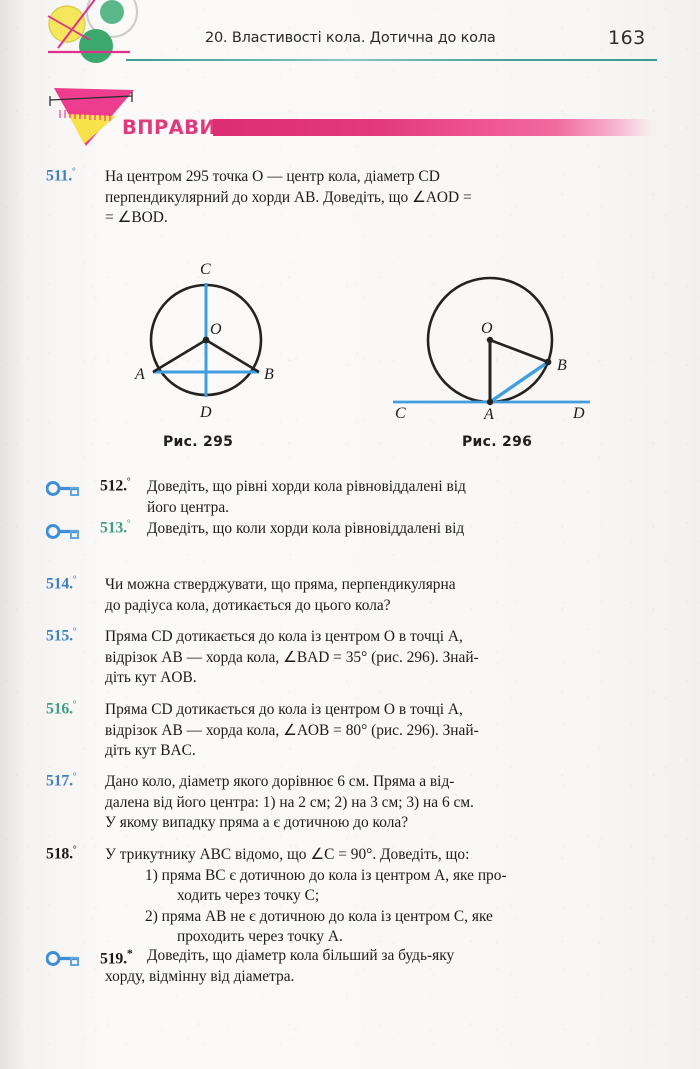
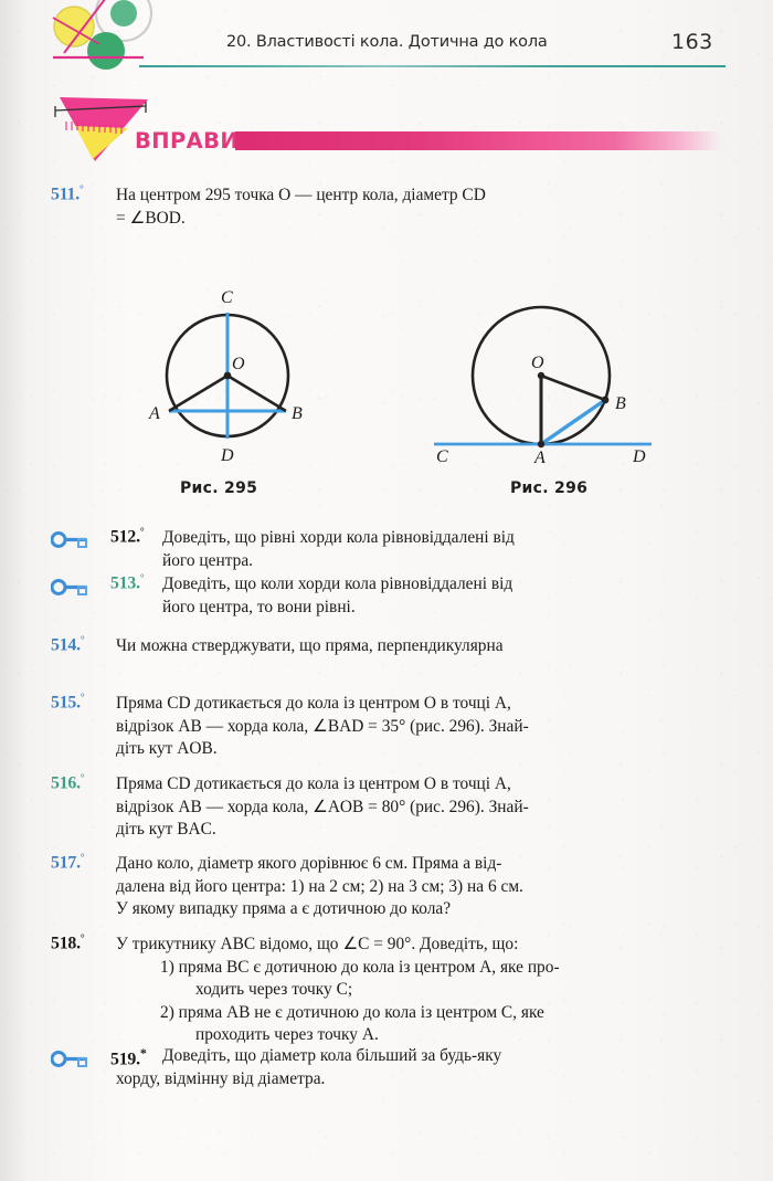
  20. Властивості кола. Дотична до кола
  163
  ВПРАВИ
  511.°
  На центром 295 точка O — центр кола, діаметр CD
- перпендикулярний до хорди AB. Доведіть, що ∠AOD =
  = ∠BOD.
  C
  O
  A
  B
  D
  Рис. 295
  O
  B
  C
  A
  D
  Рис. 296
  512.°
  Доведіть, що рівні хорди кола рівновіддалені від
  його центра.
  513.°
  Доведіть, що коли хорди кола рівновіддалені від
+ його центра, то вони рівні.
  514.°
  Чи можна стверджувати, що пряма, перпендикулярна
- до радіуса кола, дотикається до цього кола?
  515.°
  Пряма CD дотикається до кола із центром O в точці A,
  відрізок AB — хорда кола, ∠BAD = 35° (рис. 296). Знай-
  діть кут AOB.
  516.°
  Пряма CD дотикається до кола із центром O в точці A,
  відрізок AB — хорда кола, ∠AOB = 80° (рис. 296). Знай-
  діть кут BAC.
  517.°
  Дано коло, діаметр якого дорівнює 6 см. Пряма a від-
  далена від його центра: 1) на 2 см; 2) на 3 см; 3) на 6 см.
  У якому випадку пряма a є дотичною до кола?
  518.°
  У трикутнику ABC відомо, що ∠C = 90°. Доведіть, що:
  1) пряма BC є дотичною до кола із центром A, яке про-
  ходить через точку C;
  2) пряма AB не є дотичною до кола із центром C, яке
  проходить через точку A.
  519.*
  Доведіть, що діаметр кола більший за будь-яку
  хорду, відмінну від діаметра.
